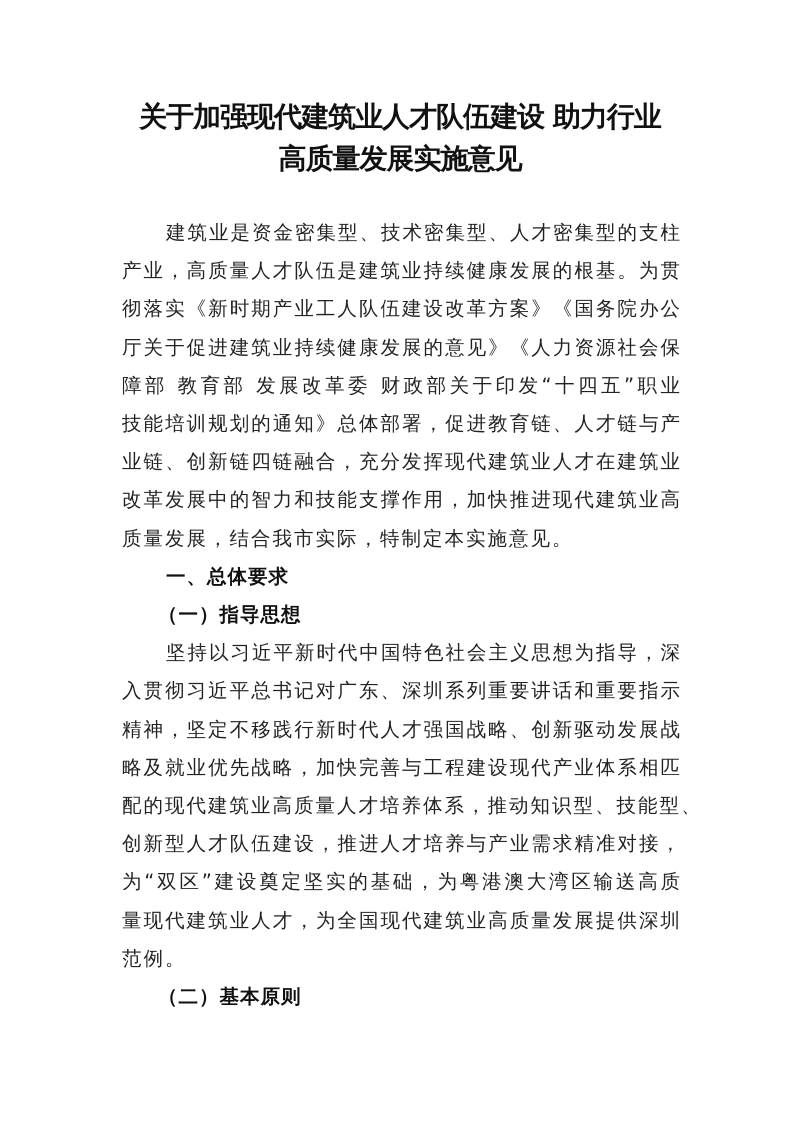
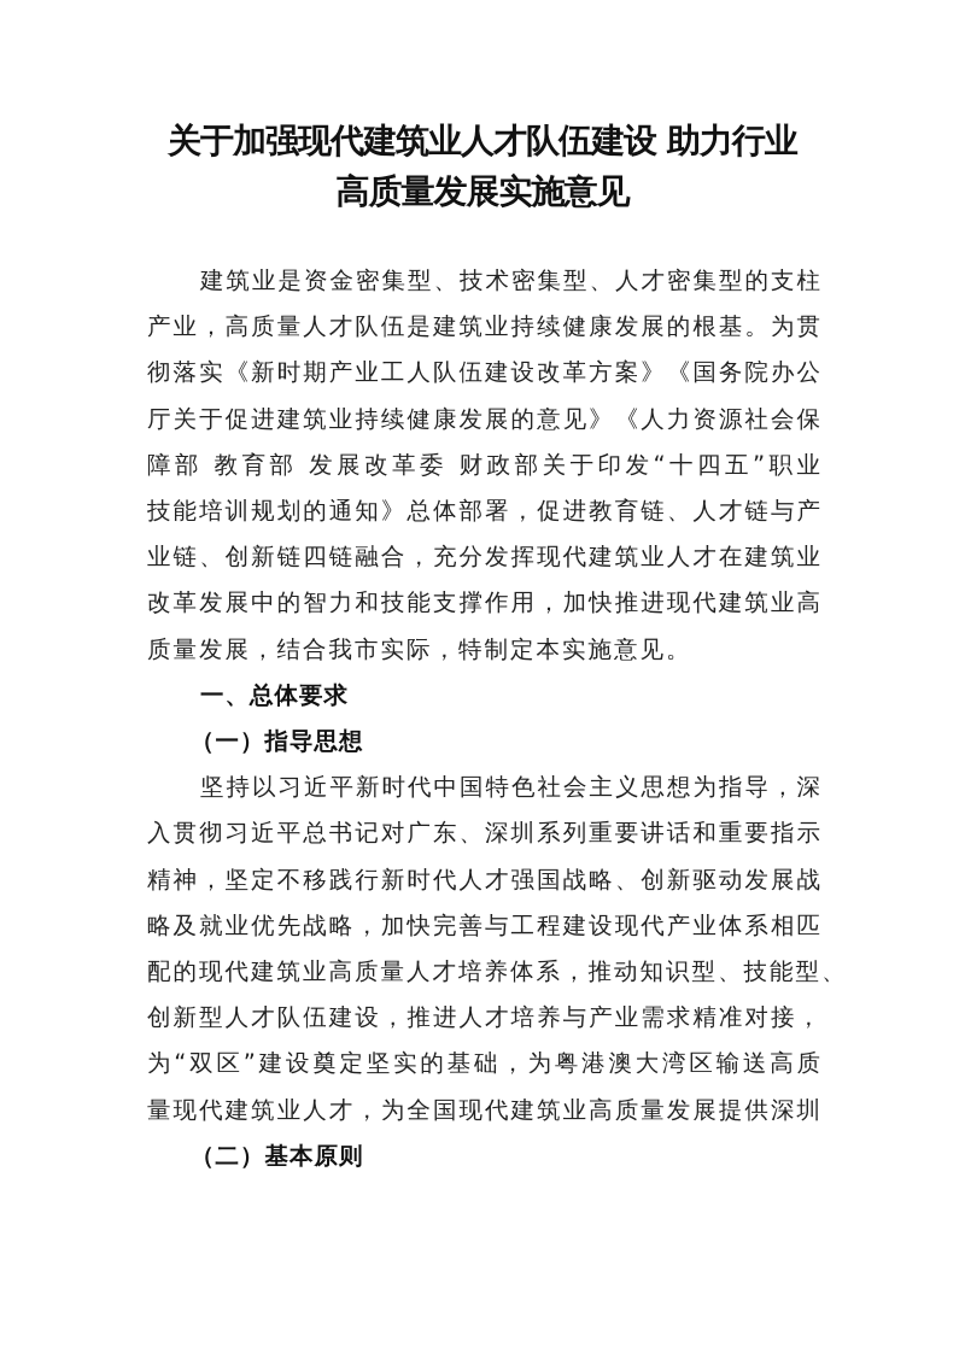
  关于加强现代建筑业人才队伍建设 助力行业
  高质量发展实施意见
  建筑业是资金密集型、技术密集型、人才密集型的支柱
  产业，高质量人才队伍是建筑业持续健康发展的根基。为贯
  彻落实《新时期产业工人队伍建设改革方案》《国务院办公
  厅关于促进建筑业持续健康发展的意见》《人力资源社会保
  障部 教育部 发展改革委 财政部关于印发“十四五”职业
  技能培训规划的通知》总体部署，促进教育链、人才链与产
  业链、创新链四链融合，充分发挥现代建筑业人才在建筑业
  改革发展中的智力和技能支撑作用，加快推进现代建筑业高
  质量发展，结合我市实际，特制定本实施意见。
  一、总体要求
  （一）指导思想
  坚持以习近平新时代中国特色社会主义思想为指导，深
  入贯彻习近平总书记对广东、深圳系列重要讲话和重要指示
  精神，坚定不移践行新时代人才强国战略、创新驱动发展战
  略及就业优先战略，加快完善与工程建设现代产业体系相匹
  配的现代建筑业高质量人才培养体系，推动知识型、技能型、
  创新型人才队伍建设，推进人才培养与产业需求精准对接，
  为“双区”建设奠定坚实的基础，为粤港澳大湾区输送高质
  量现代建筑业人才，为全国现代建筑业高质量发展提供深圳
- 范例。
  （二）基本原则
